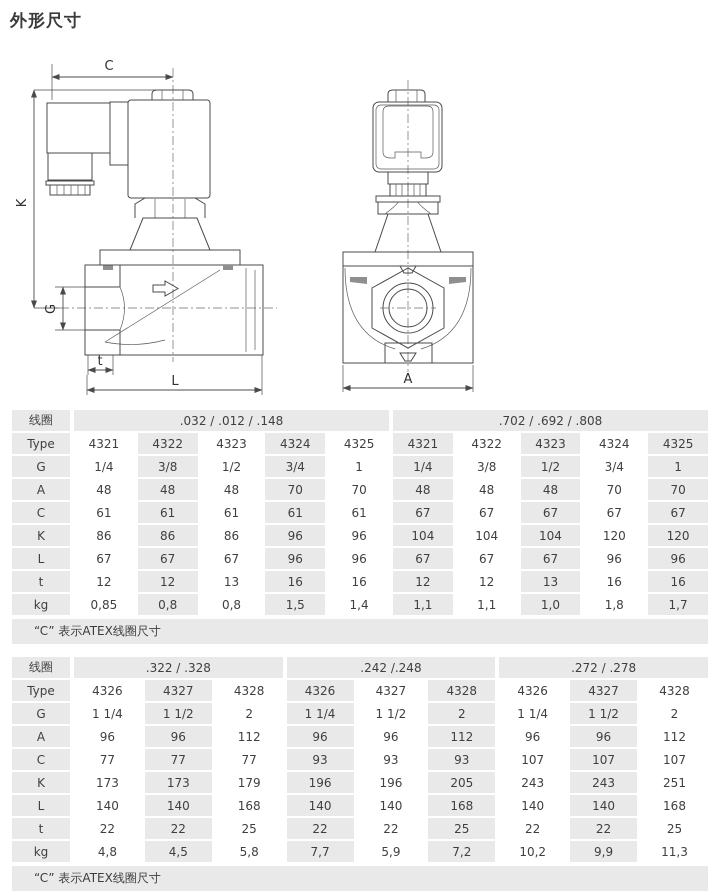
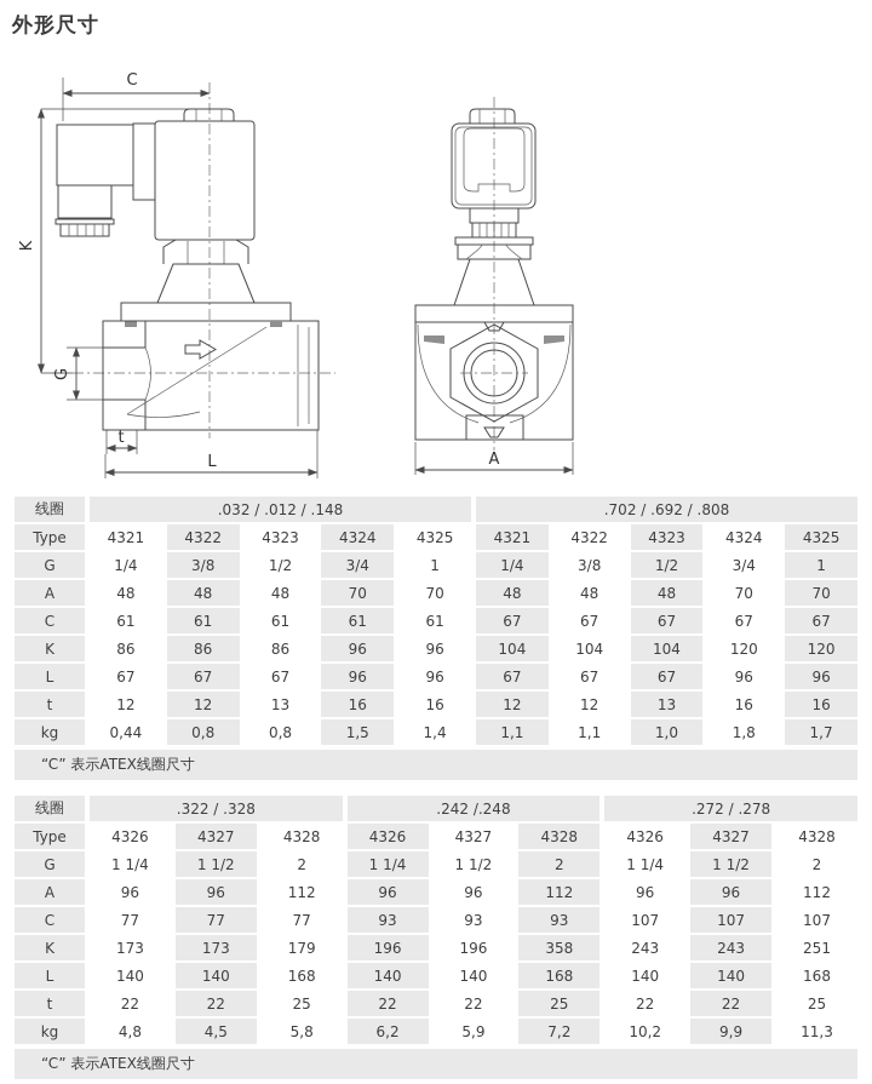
  外形尺寸
  C
  t
  L
  A
  线圈	.032 / .012 / .148	.702 / .692 / .808
  Type	4321	4322	4323	4324	4325	4321	4322	4323	4324	4325
  G	1/4	3/8	1/2	3/4	1	1/4	3/8	1/2	3/4	1
  A	48	48	48	70	70	48	48	48	70	70
  C	61	61	61	61	61	67	67	67	67	67
  K	86	86	86	96	96	104	104	104	120	120
  L	67	67	67	96	96	67	67	67	96	96
  t	12	12	13	16	16	12	12	13	16	16
- kg	0,85	0,8	0,8	1,5	1,4	1,1	1,1	1,0	1,8	1,7
+ kg	0,44	0,8	0,8	1,5	1,4	1,1	1,1	1,0	1,8	1,7
  “C” 表示ATEX线圈尺寸
  线圈	.322 / .328	.242 /.248	.272 / .278
  Type	4326	4327	4328	4326	4327	4328	4326	4327	4328
  G	1 1/4	1 1/2	2	1 1/4	1 1/2	2	1 1/4	1 1/2	2
  A	96	96	112	96	96	112	96	96	112
  C	77	77	77	93	93	93	107	107	107
- K	173	173	179	196	196	205	243	243	251
+ K	173	173	179	196	196	358	243	243	251
  L	140	140	168	140	140	168	140	140	168
  t	22	22	25	22	22	25	22	22	25
- kg	4,8	4,5	5,8	7,7	5,9	7,2	10,2	9,9	11,3
+ kg	4,8	4,5	5,8	6,2	5,9	7,2	10,2	9,9	11,3
  “C” 表示ATEX线圈尺寸
